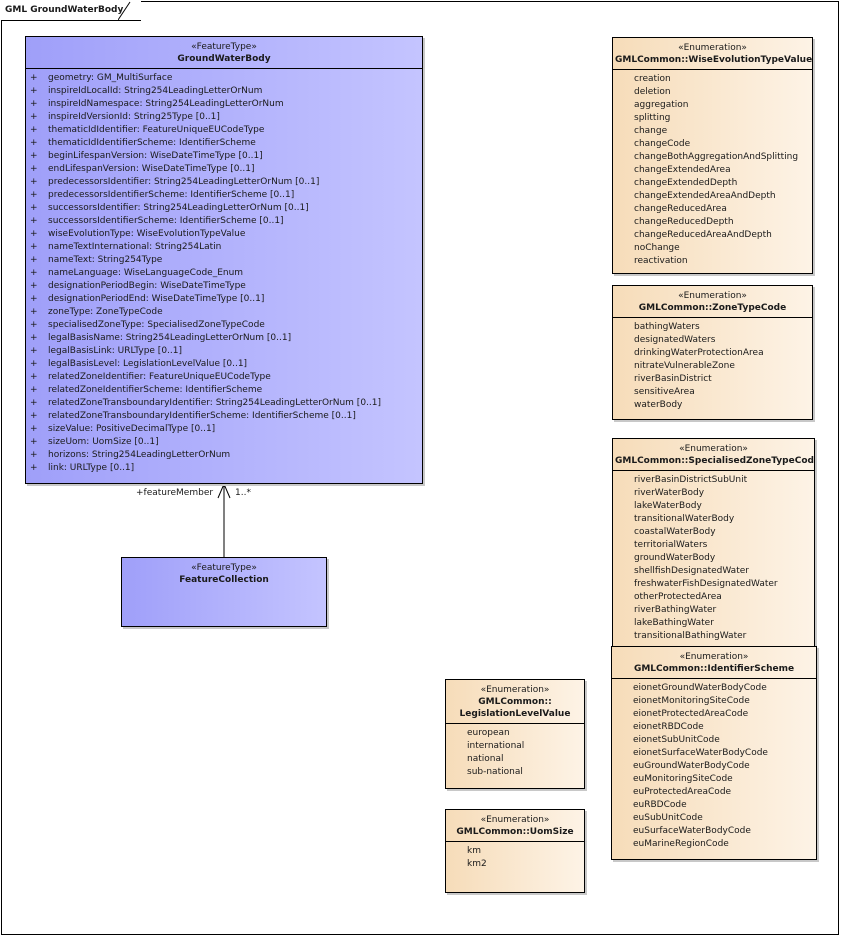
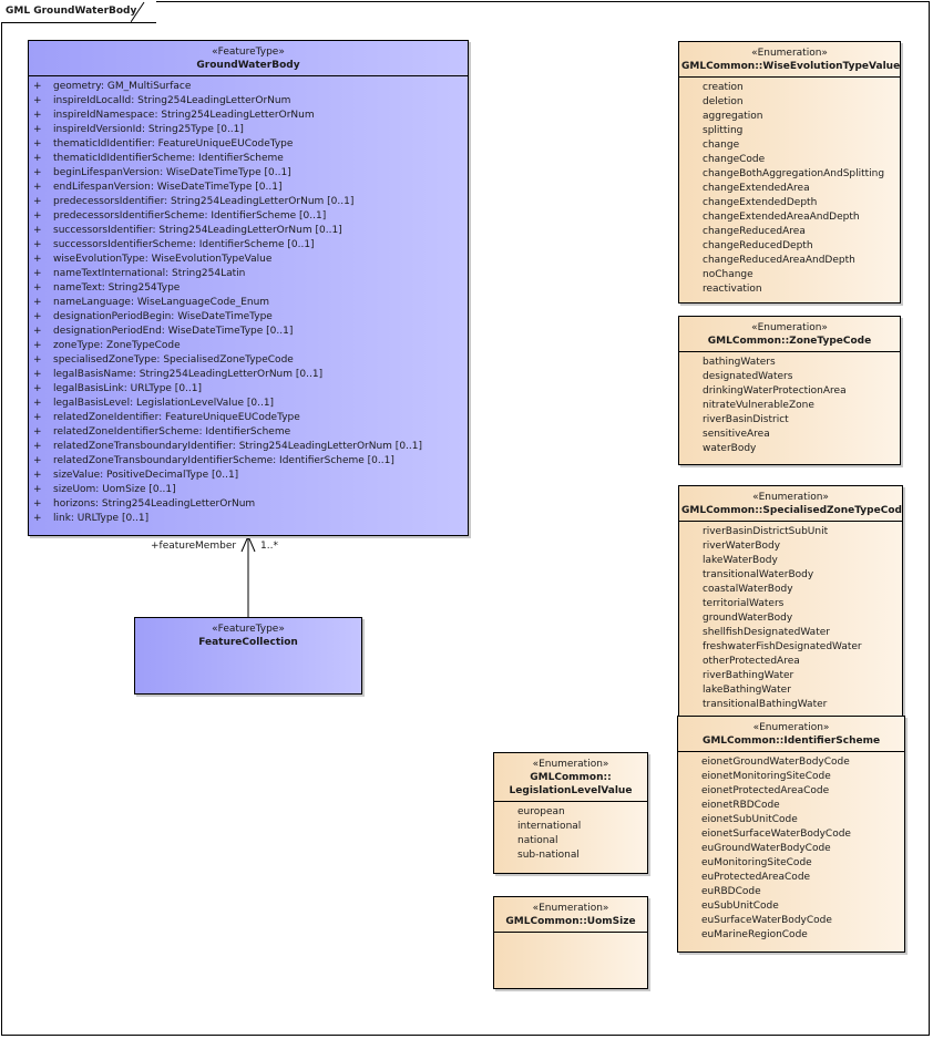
  GML GroundWaterBody
  +featureMember
  1..*
  «FeatureType»
  GroundWaterBody
  +
  geometry: GM_MultiSurface
  +
  inspireIdLocalId: String254LeadingLetterOrNum
  +
  inspireIdNamespace: String254LeadingLetterOrNum
  +
  inspireIdVersionId: String25Type [0..1]
  +
  thematicIdIdentifier: FeatureUniqueEUCodeType
  +
  thematicIdIdentifierScheme: IdentifierScheme
  +
  beginLifespanVersion: WiseDateTimeType [0..1]
  +
  endLifespanVersion: WiseDateTimeType [0..1]
  +
  predecessorsIdentifier: String254LeadingLetterOrNum [0..1]
  +
  predecessorsIdentifierScheme: IdentifierScheme [0..1]
  +
  successorsIdentifier: String254LeadingLetterOrNum [0..1]
  +
  successorsIdentifierScheme: IdentifierScheme [0..1]
  +
  wiseEvolutionType: WiseEvolutionTypeValue
  +
  nameTextInternational: String254Latin
  +
  nameText: String254Type
  +
  nameLanguage: WiseLanguageCode_Enum
  +
  designationPeriodBegin: WiseDateTimeType
  +
  designationPeriodEnd: WiseDateTimeType [0..1]
  +
  zoneType: ZoneTypeCode
  +
  specialisedZoneType: SpecialisedZoneTypeCode
  +
  legalBasisName: String254LeadingLetterOrNum [0..1]
  +
  legalBasisLink: URLType [0..1]
  +
  legalBasisLevel: LegislationLevelValue [0..1]
  +
  relatedZoneIdentifier: FeatureUniqueEUCodeType
  +
  relatedZoneIdentifierScheme: IdentifierScheme
  +
  relatedZoneTransboundaryIdentifier: String254LeadingLetterOrNum [0..1]
  +
  relatedZoneTransboundaryIdentifierScheme: IdentifierScheme [0..1]
  +
  sizeValue: PositiveDecimalType [0..1]
  +
  sizeUom: UomSize [0..1]
  +
  horizons: String254LeadingLetterOrNum
  +
  link: URLType [0..1]
  «FeatureType»
  FeatureCollection
  «Enumeration»
  GMLCommon::WiseEvolutionTypeValue
  creation
  deletion
  aggregation
  splitting
  change
  changeCode
  changeBothAggregationAndSplitting
  changeExtendedArea
  changeExtendedDepth
  changeExtendedAreaAndDepth
  changeReducedArea
  changeReducedDepth
  changeReducedAreaAndDepth
  noChange
  reactivation
  «Enumeration»
  GMLCommon::ZoneTypeCode
  bathingWaters
  designatedWaters
  drinkingWaterProtectionArea
  nitrateVulnerableZone
  riverBasinDistrict
  sensitiveArea
  waterBody
  «Enumeration»
  GMLCommon::SpecialisedZoneTypeCod
  riverBasinDistrictSubUnit
  riverWaterBody
  lakeWaterBody
  transitionalWaterBody
  coastalWaterBody
  territorialWaters
  groundWaterBody
  shellfishDesignatedWater
  freshwaterFishDesignatedWater
  otherProtectedArea
  riverBathingWater
  lakeBathingWater
  transitionalBathingWater
  «Enumeration»
  GMLCommon::IdentifierScheme
  eionetGroundWaterBodyCode
  eionetMonitoringSiteCode
  eionetProtectedAreaCode
  eionetRBDCode
  eionetSubUnitCode
  eionetSurfaceWaterBodyCode
  euGroundWaterBodyCode
  euMonitoringSiteCode
  euProtectedAreaCode
  euRBDCode
  euSubUnitCode
  euSurfaceWaterBodyCode
  euMarineRegionCode
  «Enumeration»
  GMLCommon::
  LegislationLevelValue
  european
  international
  national
  sub-national
  «Enumeration»
  GMLCommon::UomSize
- km
- km2
